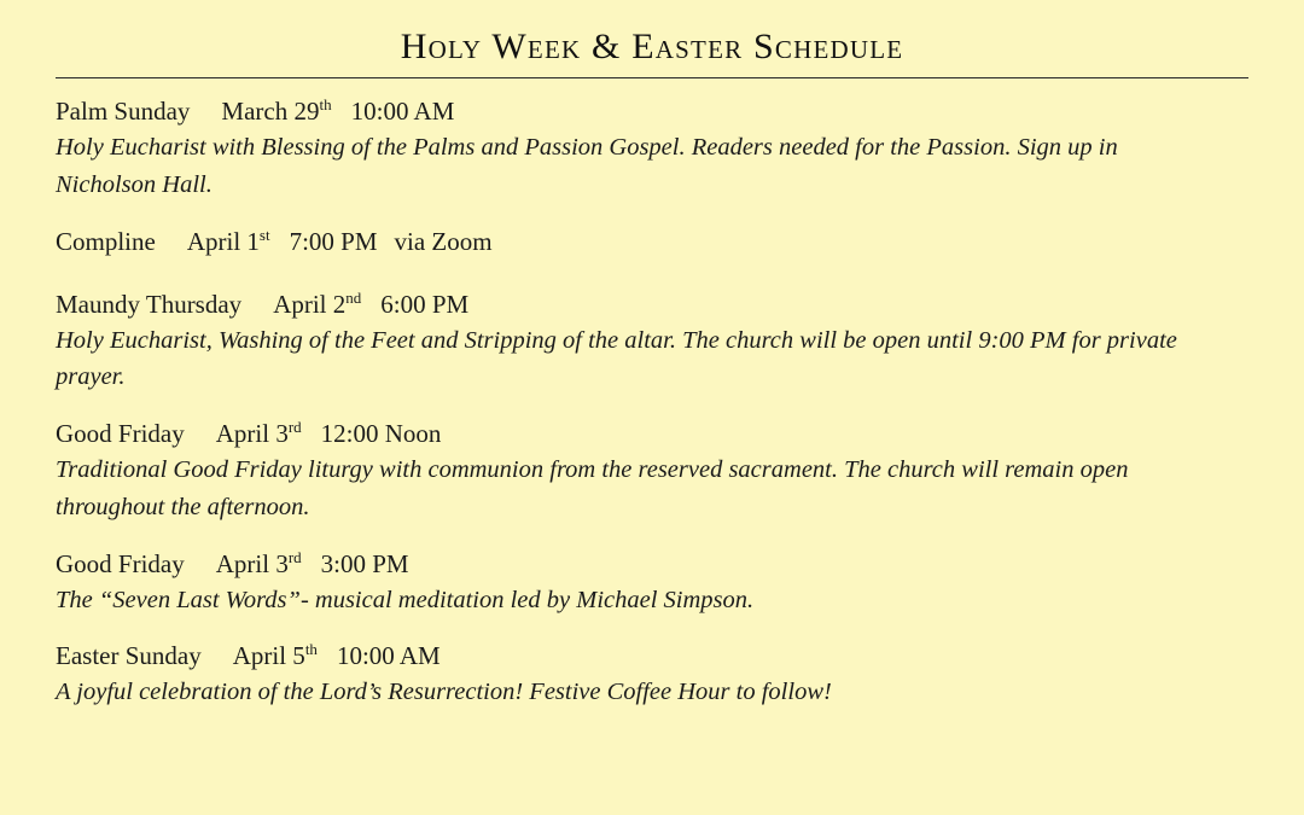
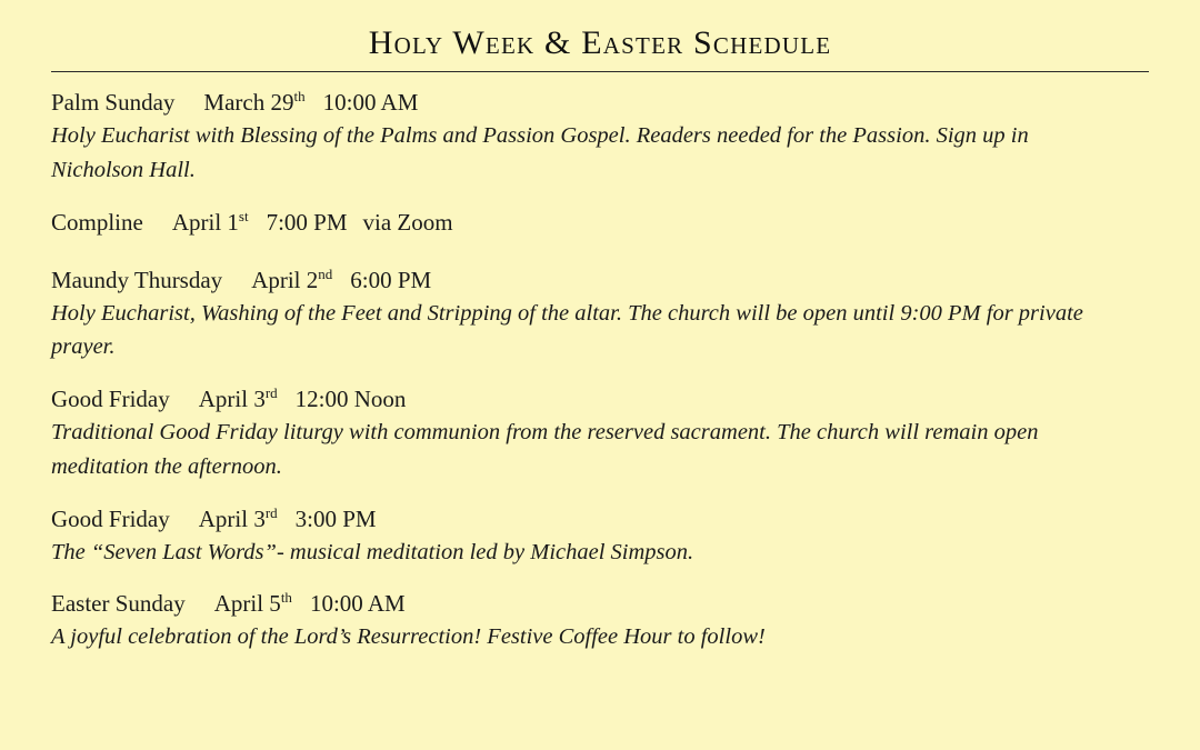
  Holy Week & Easter Schedule
  Palm Sunday March 29th 10:00 AM
  Holy Eucharist with Blessing of the Palms and Passion Gospel. Readers needed for the Passion. Sign up in Nicholson Hall.
  Compline April 1st 7:00 PM via Zoom
  Maundy Thursday April 2nd 6:00 PM
  Holy Eucharist, Washing of the Feet and Stripping of the altar. The church will be open until 9:00 PM for private prayer.
  Good Friday April 3rd 12:00 Noon
- Traditional Good Friday liturgy with communion from the reserved sacrament. The church will remain open throughout the afternoon.
+ Traditional Good Friday liturgy with communion from the reserved sacrament. The church will remain open meditation the afternoon.
  Good Friday April 3rd 3:00 PM
  The “Seven Last Words”- musical meditation led by Michael Simpson.
  Easter Sunday April 5th 10:00 AM
  A joyful celebration of the Lord’s Resurrection! Festive Coffee Hour to follow!
